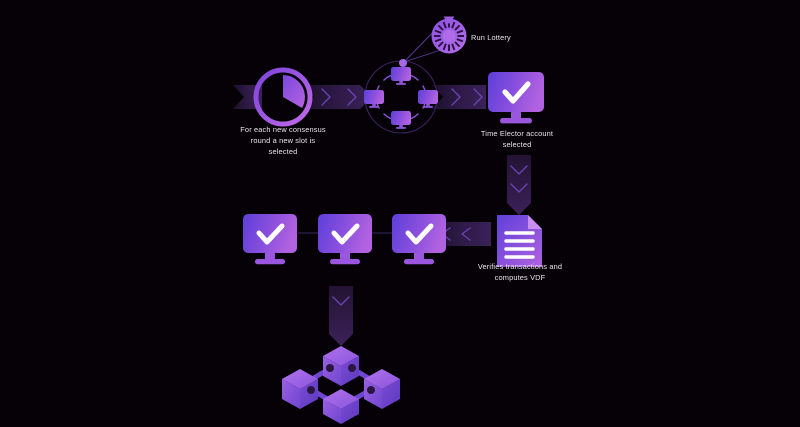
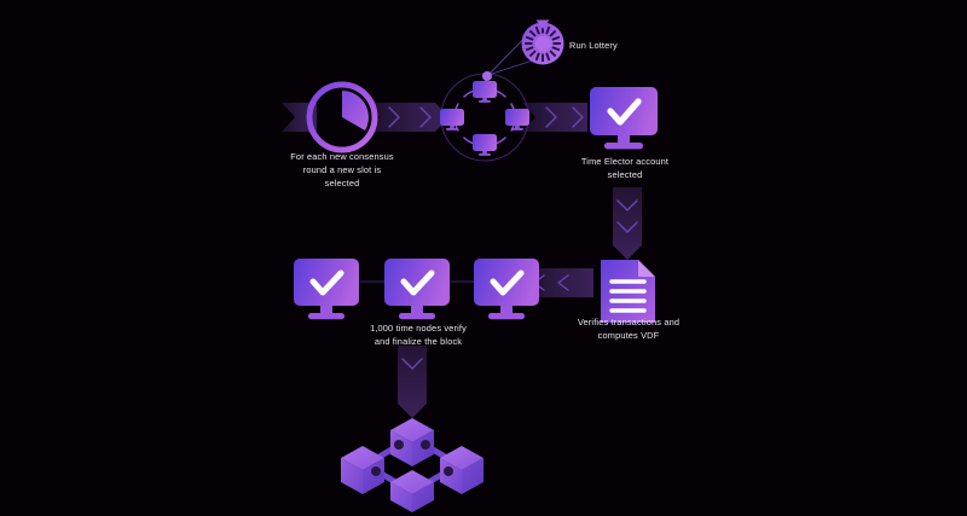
  For each new consensus
  round a new slot is
  selected
  Run Lottery
  Time Elector account
  selected
  Verifies transactions and
  computes VDF
+ 1,000 time nodes verify
+ and finalize the block
